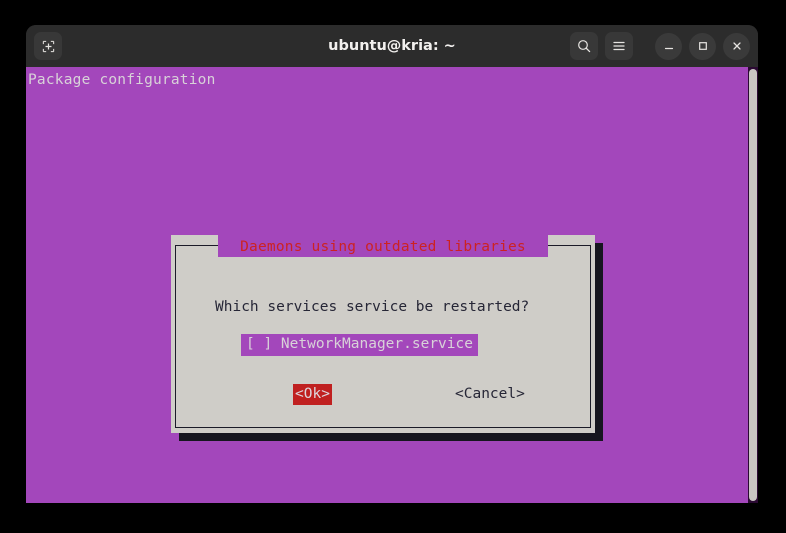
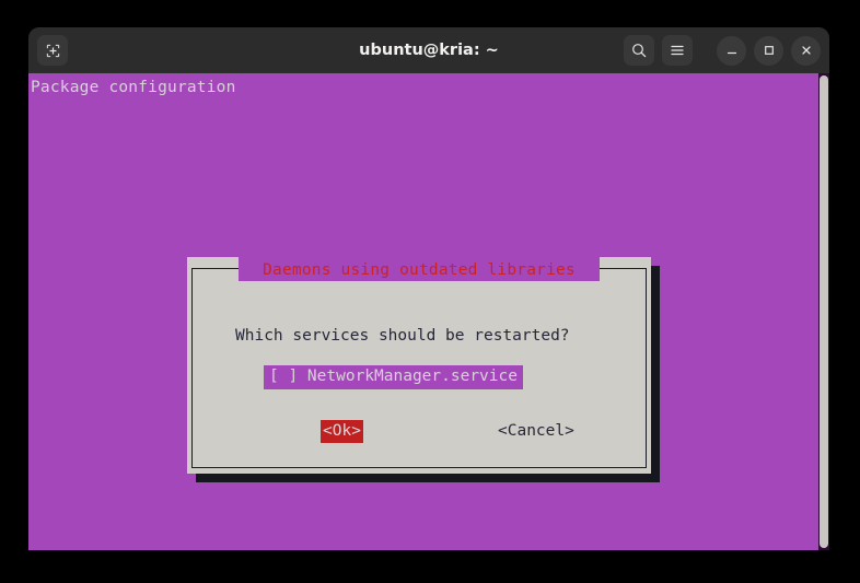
  ubuntu@kria: ~
  Package configuration
  Daemons using outdated libraries
- Which services service be restarted?
+ Which services should be restarted?
  [ ] NetworkManager.service
  <Ok>
  <Cancel>
